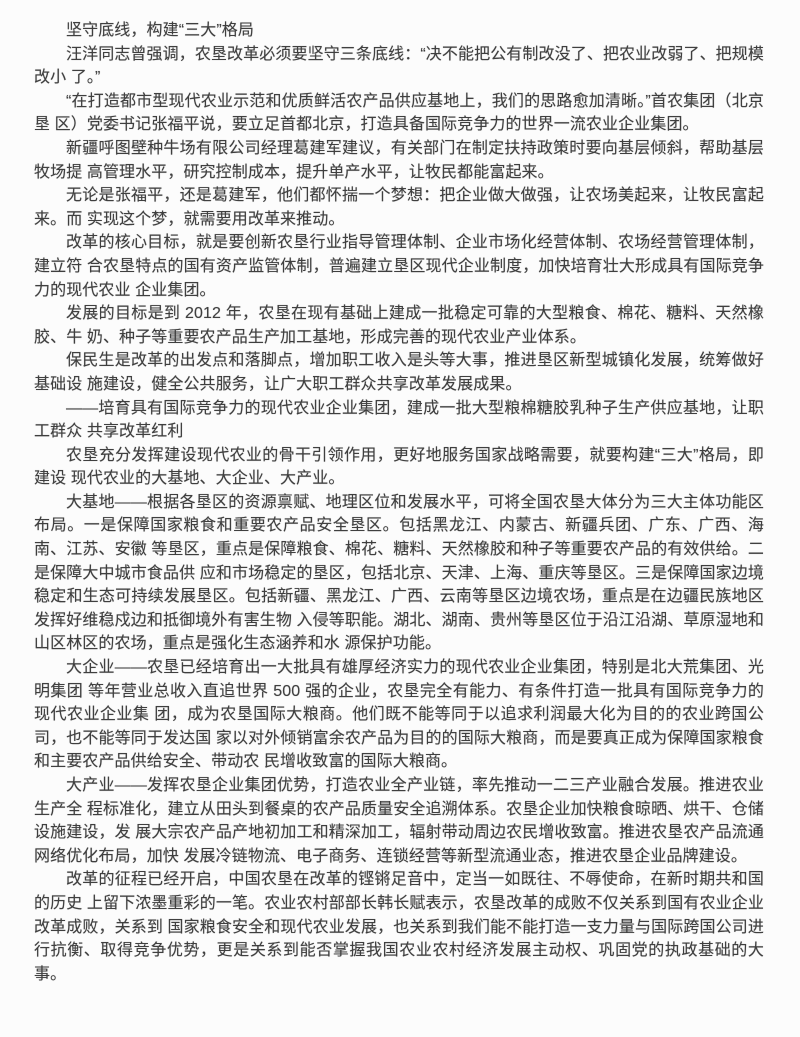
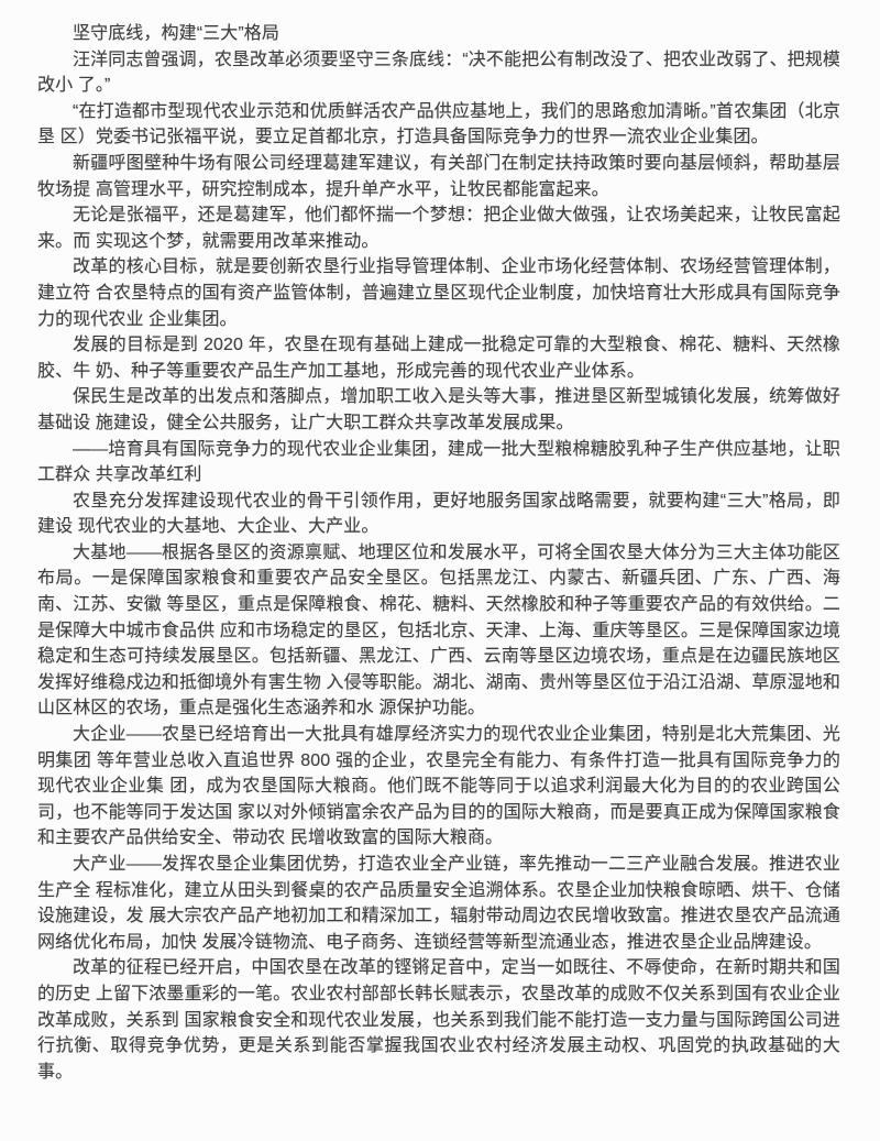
  坚守底线，构建“三大”格局
  汪洋同志曾强调，农垦改革必须要坚守三条底线：“决不能把公有制改没了、把农业改弱了、把规模改小 了。”
  “在打造都市型现代农业示范和优质鲜活农产品供应基地上，我们的思路愈加清晰。”首农集团（北京垦 区）党委书记张福平说，要立足首都北京，打造具备国际竞争力的世界一流农业企业集团。
  新疆呼图壁种牛场有限公司经理葛建军建议，有关部门在制定扶持政策时要向基层倾斜，帮助基层牧场提 高管理水平，研究控制成本，提升单产水平，让牧民都能富起来。
  无论是张福平，还是葛建军，他们都怀揣一个梦想：把企业做大做强，让农场美起来，让牧民富起来。而 实现这个梦，就需要用改革来推动。
  改革的核心目标，就是要创新农垦行业指导管理体制、企业市场化经营体制、农场经营管理体制，建立符 合农垦特点的国有资产监管体制，普遍建立垦区现代企业制度，加快培育壮大形成具有国际竞争力的现代农业 企业集团。
- 发展的目标是到 2012 年，农垦在现有基础上建成一批稳定可靠的大型粮食、棉花、糖料、天然橡胶、牛 奶、种子等重要农产品生产加工基地，形成完善的现代农业产业体系。
+ 发展的目标是到 2020 年，农垦在现有基础上建成一批稳定可靠的大型粮食、棉花、糖料、天然橡胶、牛 奶、种子等重要农产品生产加工基地，形成完善的现代农业产业体系。
  保民生是改革的出发点和落脚点，增加职工收入是头等大事，推进垦区新型城镇化发展，统筹做好基础设 施建设，健全公共服务，让广大职工群众共享改革发展成果。
  ——培育具有国际竞争力的现代农业企业集团，建成一批大型粮棉糖胶乳种子生产供应基地，让职工群众 共享改革红利
  农垦充分发挥建设现代农业的骨干引领作用，更好地服务国家战略需要，就要构建“三大”格局，即建设 现代农业的大基地、大企业、大产业。
  大基地——根据各垦区的资源禀赋、地理区位和发展水平，可将全国农垦大体分为三大主体功能区布局。一是保障国家粮食和重要农产品安全垦区。包括黑龙江、内蒙古、新疆兵团、广东、广西、海南、江苏、安徽 等垦区，重点是保障粮食、棉花、糖料、天然橡胶和种子等重要农产品的有效供给。二是保障大中城市食品供 应和市场稳定的垦区，包括北京、天津、上海、重庆等垦区。三是保障国家边境稳定和生态可持续发展垦区。包括新疆、黑龙江、广西、云南等垦区边境农场，重点是在边疆民族地区发挥好维稳戍边和抵御境外有害生物 入侵等职能。湖北、湖南、贵州等垦区位于沿江沿湖、草原湿地和山区林区的农场，重点是强化生态涵养和水 源保护功能。
- 大企业——农垦已经培育出一大批具有雄厚经济实力的现代农业企业集团，特别是北大荒集团、光明集团 等年营业总收入直追世界 500 强的企业，农垦完全有能力、有条件打造一批具有国际竞争力的现代农业企业集 团，成为农垦国际大粮商。他们既不能等同于以追求利润最大化为目的的农业跨国公司，也不能等同于发达国 家以对外倾销富余农产品为目的的国际大粮商，而是要真正成为保障国家粮食和主要农产品供给安全、带动农 民增收致富的国际大粮商。
+ 大企业——农垦已经培育出一大批具有雄厚经济实力的现代农业企业集团，特别是北大荒集团、光明集团 等年营业总收入直追世界 800 强的企业，农垦完全有能力、有条件打造一批具有国际竞争力的现代农业企业集 团，成为农垦国际大粮商。他们既不能等同于以追求利润最大化为目的的农业跨国公司，也不能等同于发达国 家以对外倾销富余农产品为目的的国际大粮商，而是要真正成为保障国家粮食和主要农产品供给安全、带动农 民增收致富的国际大粮商。
  大产业——发挥农垦企业集团优势，打造农业全产业链，率先推动一二三产业融合发展。推进农业生产全 程标准化，建立从田头到餐桌的农产品质量安全追溯体系。农垦企业加快粮食晾晒、烘干、仓储设施建设，发 展大宗农产品产地初加工和精深加工，辐射带动周边农民增收致富。推进农垦农产品流通网络优化布局，加快 发展冷链物流、电子商务、连锁经营等新型流通业态，推进农垦企业品牌建设。
  改革的征程已经开启，中国农垦在改革的铿锵足音中，定当一如既往、不辱使命，在新时期共和国的历史 上留下浓墨重彩的一笔。农业农村部部长韩长赋表示，农垦改革的成败不仅关系到国有农业企业改革成败，关系到 国家粮食安全和现代农业发展，也关系到我们能不能打造一支力量与国际跨国公司进行抗衡、取得竞争优势，更是关系到能否掌握我国农业农村经济发展主动权、巩固党的执政基础的大事。
